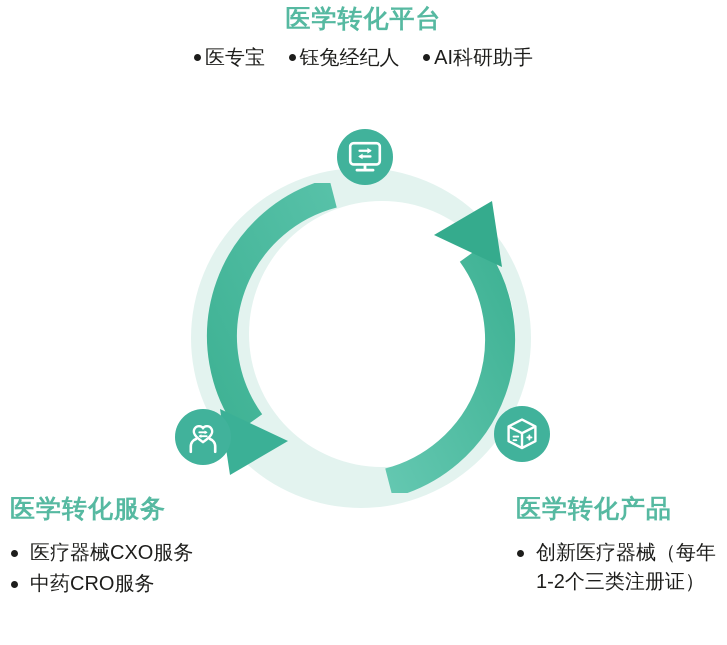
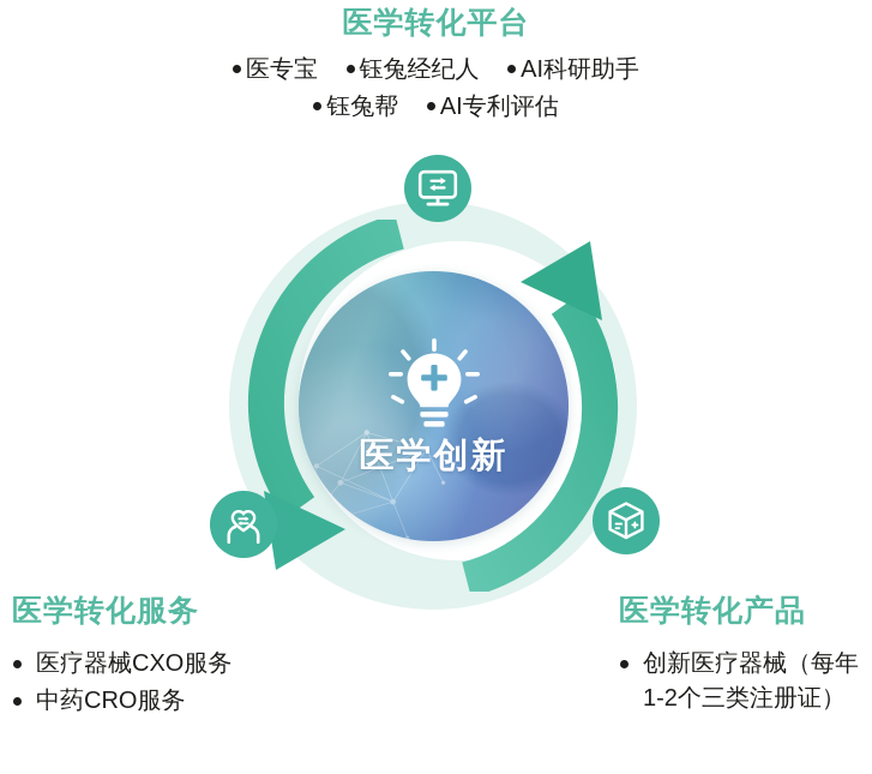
  医学转化平台
  医专宝 钰兔经纪人 AI科研助手
+ 钰兔帮 AI专利评估
+ 医学创新
  医学转化服务
  医疗器械CXO服务
  中药CRO服务
  医学转化产品
  创新医疗器械（每年1-2个三类注册证）
